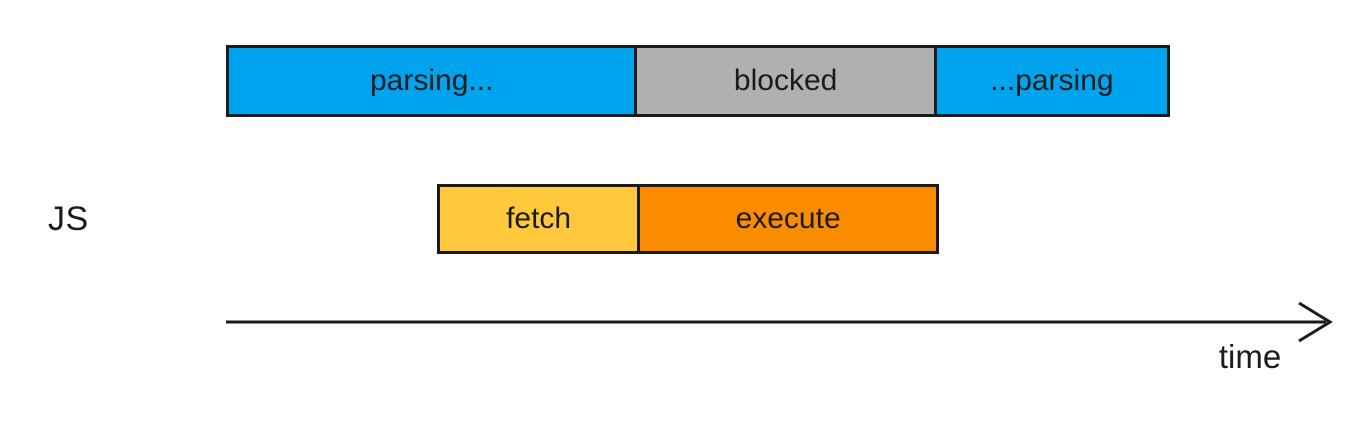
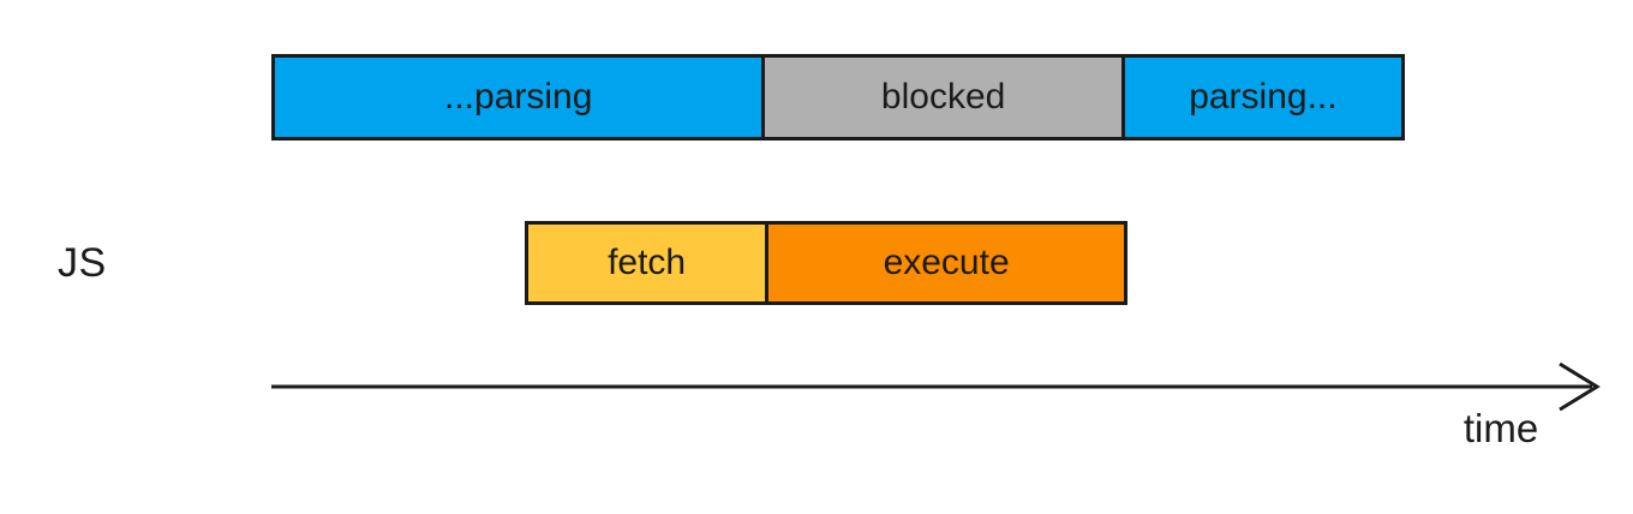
- parsing...
+ ...parsing
  blocked
- ...parsing
+ parsing...
  JS
  fetch
  execute
  time
